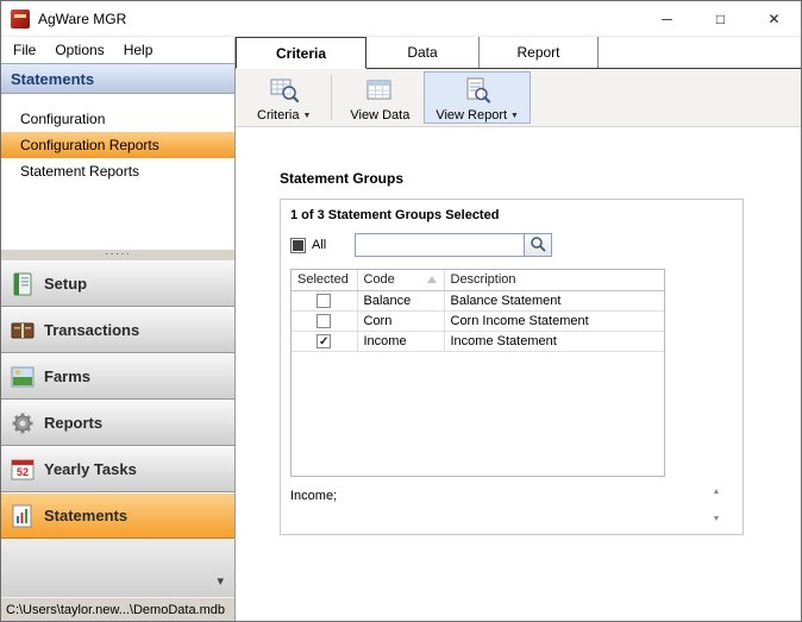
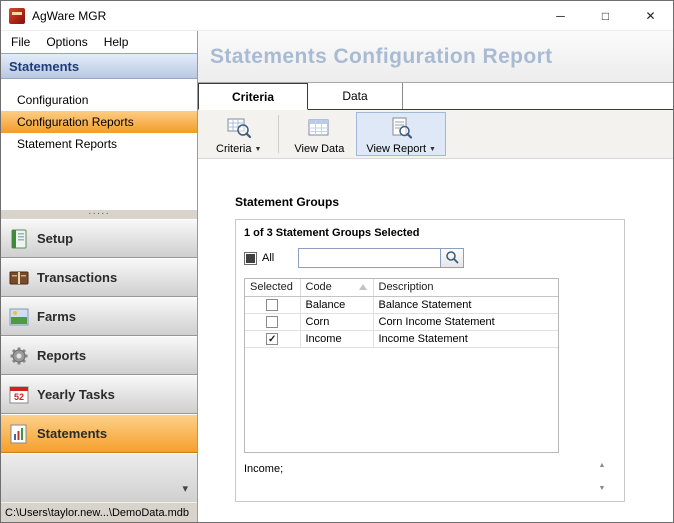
  AgWare MGR
  ─
  □
  ✕
  File
  Options
  Help
  Statements
  Configuration
  Configuration Reports
  Statement Reports
  ·····
  Setup
  Transactions
  Farms
  Reports
  52
  Yearly Tasks
  Statements
  ▾
  C:\Users\taylor.new...\DemoData.mdb
+ Statements Configuration Report
  Criteria
  Data
- Report
  Criteria
  View Data
  View Report
  Statement Groups
  1 of 3 Statement Groups Selected
  All
  Selected	Code	Description
  	Balance	Balance Statement
  	Corn	Corn Income Statement
  	Income	Income Statement
  Income;
